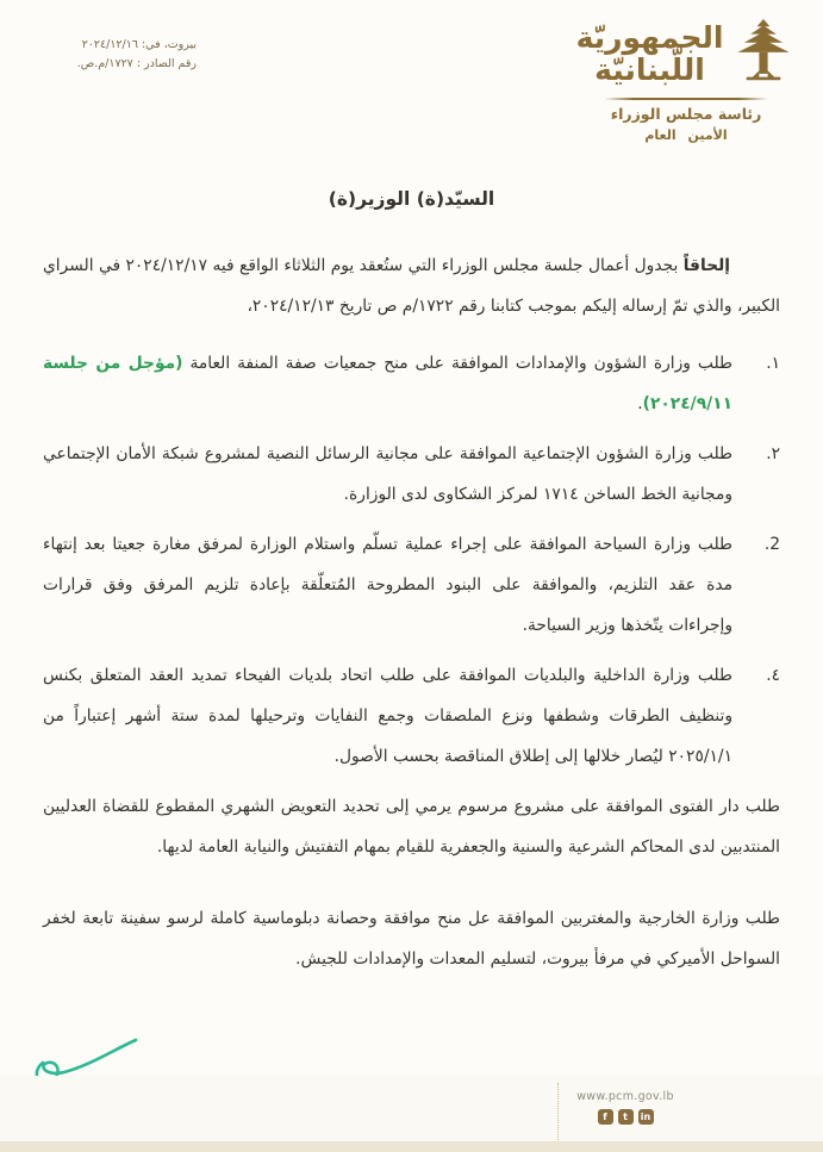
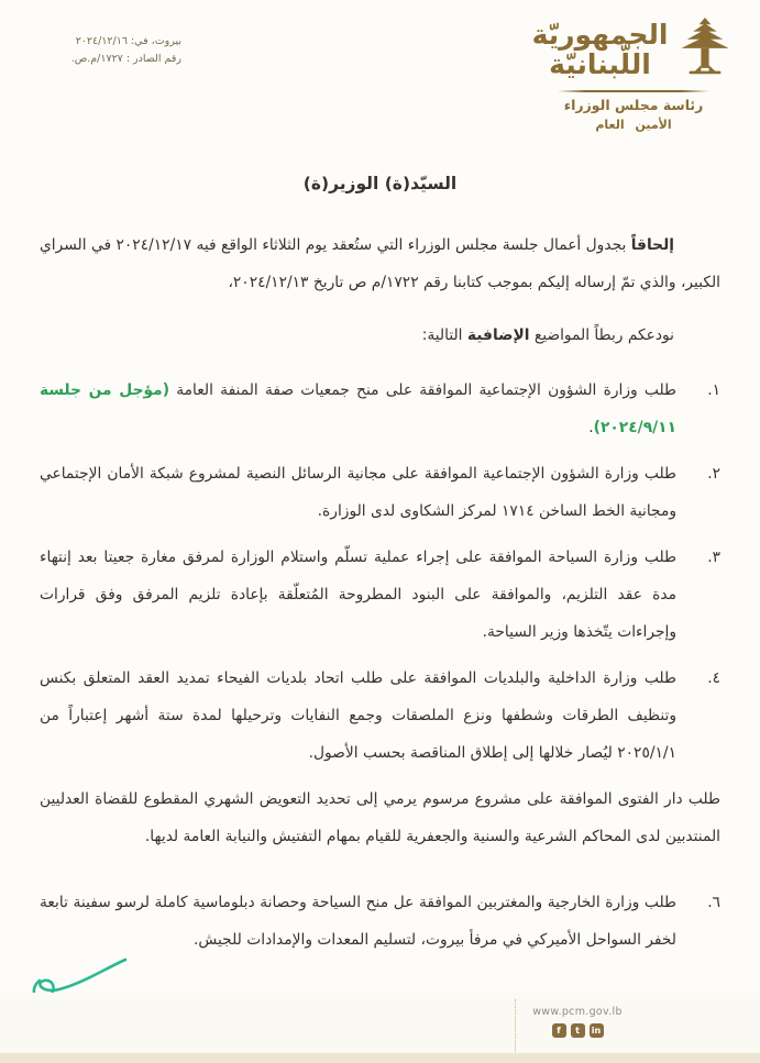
  بيروت، في: ٢٠٢٤/١٢/١٦
  رقم الصادر : ١٧٢٧/م.ص.
  الجمهوريّة
  اللّبنانيّة
  رئاسة مجلس الوزراء
  الأمين العام
  السيّد(ة) الوزير(ة)
  إلحاقاً بجدول أعمال جلسة مجلس الوزراء التي ستُعقد يوم الثلاثاء الواقع فيه ٢٠٢٤/١٢/١٧ في السراي الكبير، والذي تمّ إرساله إليكم بموجب كتابنا رقم ١٧٢٢/م ص تاريخ ٢٠٢٤/١٢/١٣،
+ نودعكم ربطاً المواضيع الإضافية التالية:
  ١.
- طلب وزارة الشؤون والإمدادات الموافقة على منح جمعيات صفة المنفة العامة (مؤجل من جلسة ٢٠٢٤/٩/١١).
+ طلب وزارة الشؤون الإجتماعية الموافقة على منح جمعيات صفة المنفة العامة (مؤجل من جلسة ٢٠٢٤/٩/١١).
  ٢.
  طلب وزارة الشؤون الإجتماعية الموافقة على مجانية الرسائل النصية لمشروع شبكة الأمان الإجتماعي ومجانية الخط الساخن ١٧١٤ لمركز الشكاوى لدى الوزارة.
- 2.
+ ٣.
  طلب وزارة السياحة الموافقة على إجراء عملية تسلّم واستلام الوزارة لمرفق مغارة جعيتا بعد إنتهاء مدة عقد التلزيم، والموافقة على البنود المطروحة المُتعلّقة بإعادة تلزيم المرفق وفق قرارات وإجراءات يتّخذها وزير السياحة.
  ٤.
  طلب وزارة الداخلية والبلديات الموافقة على طلب اتحاد بلديات الفيحاء تمديد العقد المتعلق بكنس وتنظيف الطرقات وشطفها ونزع الملصقات وجمع النفايات وترحيلها لمدة ستة أشهر إعتباراً من ٢٠٢٥/١/١ ليُصار خلالها إلى إطلاق المناقصة بحسب الأصول.
  طلب دار الفتوى الموافقة على مشروع مرسوم يرمي إلى تحديد التعويض الشهري المقطوع للقضاة العدليين المنتدبين لدى المحاكم الشرعية والسنية والجعفرية للقيام بمهام التفتيش والنيابة العامة لديها.
+ ٦.
- طلب وزارة الخارجية والمغتربين الموافقة عل منح موافقة وحصانة دبلوماسية كاملة لرسو سفينة تابعة لخفر السواحل الأميركي في مرفأ بيروت، لتسليم المعدات والإمدادات للجيش.
+ طلب وزارة الخارجية والمغتربين الموافقة عل منح السياحة وحصانة دبلوماسية كاملة لرسو سفينة تابعة لخفر السواحل الأميركي في مرفأ بيروت، لتسليم المعدات والإمدادات للجيش.
  www.pcm.gov.lb
  f
  t
  in
